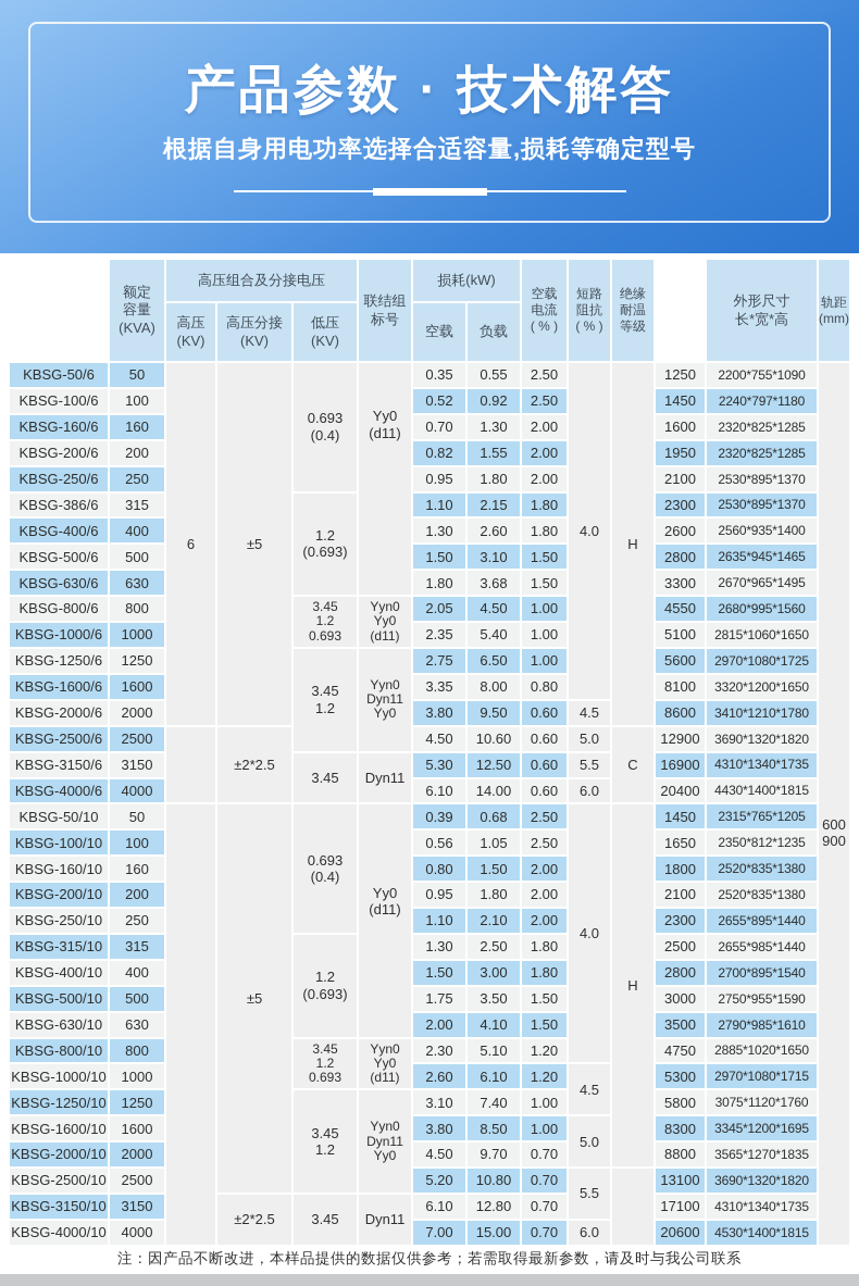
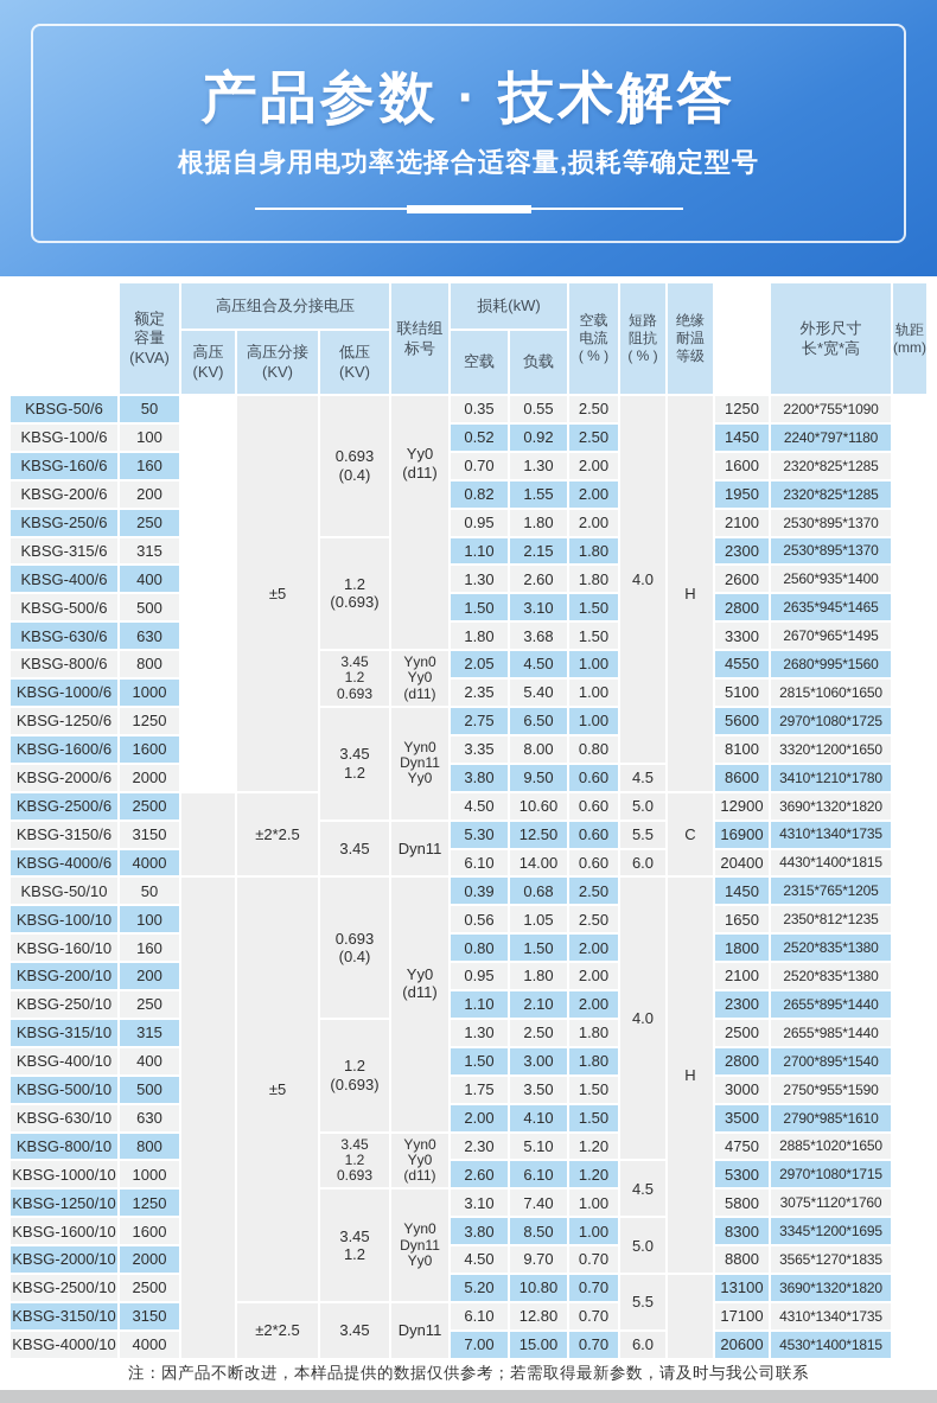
  产品参数 · 技术解答
  根据自身用电功率选择合适容量,损耗等确定型号
  额定
  容量
  (KVA)
  高压组合及分接电压
  高压
  (KV)
  高压分接
  (KV)
  低压
  (KV)
  联结组
  标号
  损耗(kW)
  空载
  负载
  空载
  电流
  ( % )
  短路
  阻抗
  ( % )
  绝缘
  耐温
  等级
  外形尺寸
  长*宽*高
  轨距
  (mm)
  KBSG-50/6
  50
  0.35
  0.55
  2.50
  1250
  2200*755*1090
  KBSG-100/6
  100
  0.52
  0.92
  2.50
  1450
  2240*797*1180
  KBSG-160/6
  160
  0.70
  1.30
  2.00
  1600
  2320*825*1285
  KBSG-200/6
  200
  0.82
  1.55
  2.00
  1950
  2320*825*1285
  KBSG-250/6
  250
  0.95
  1.80
  2.00
  2100
  2530*895*1370
- KBSG-386/6
+ KBSG-315/6
  315
  1.10
  2.15
  1.80
  2300
  2530*895*1370
  KBSG-400/6
  400
  1.30
  2.60
  1.80
  2600
  2560*935*1400
  KBSG-500/6
  500
  1.50
  3.10
  1.50
  2800
  2635*945*1465
  KBSG-630/6
  630
  1.80
  3.68
  1.50
  3300
  2670*965*1495
  KBSG-800/6
  800
  2.05
  4.50
  1.00
  4550
  2680*995*1560
  KBSG-1000/6
  1000
  2.35
  5.40
  1.00
  5100
  2815*1060*1650
  KBSG-1250/6
  1250
  2.75
  6.50
  1.00
  5600
  2970*1080*1725
  KBSG-1600/6
  1600
  3.35
  8.00
  0.80
  8100
  3320*1200*1650
  KBSG-2000/6
  2000
  3.80
  9.50
  0.60
  8600
  3410*1210*1780
  KBSG-2500/6
  2500
  4.50
  10.60
  0.60
  12900
  3690*1320*1820
  KBSG-3150/6
  3150
  5.30
  12.50
  0.60
  16900
  4310*1340*1735
  KBSG-4000/6
  4000
  6.10
  14.00
  0.60
  20400
  4430*1400*1815
  KBSG-50/10
  50
  0.39
  0.68
  2.50
  1450
  2315*765*1205
  KBSG-100/10
  100
  0.56
  1.05
  2.50
  1650
  2350*812*1235
  KBSG-160/10
  160
  0.80
  1.50
  2.00
  1800
  2520*835*1380
  KBSG-200/10
  200
  0.95
  1.80
  2.00
  2100
  2520*835*1380
  KBSG-250/10
  250
  1.10
  2.10
  2.00
  2300
  2655*895*1440
  KBSG-315/10
  315
  1.30
  2.50
  1.80
  2500
  2655*985*1440
  KBSG-400/10
  400
  1.50
  3.00
  1.80
  2800
  2700*895*1540
  KBSG-500/10
  500
  1.75
  3.50
  1.50
  3000
  2750*955*1590
  KBSG-630/10
  630
  2.00
  4.10
  1.50
  3500
  2790*985*1610
  KBSG-800/10
  800
  2.30
  5.10
  1.20
  4750
  2885*1020*1650
  KBSG-1000/10
  1000
  2.60
  6.10
  1.20
  5300
  2970*1080*1715
  KBSG-1250/10
  1250
  3.10
  7.40
  1.00
  5800
  3075*1120*1760
  KBSG-1600/10
  1600
  3.80
  8.50
  1.00
  8300
  3345*1200*1695
  KBSG-2000/10
  2000
  4.50
  9.70
  0.70
  8800
  3565*1270*1835
  KBSG-2500/10
  2500
  5.20
  10.80
  0.70
  13100
  3690*1320*1820
  KBSG-3150/10
  3150
  6.10
  12.80
  0.70
  17100
  4310*1340*1735
  KBSG-4000/10
  4000
  7.00
  15.00
  0.70
  20600
  4530*1400*1815
- 6
  ±5
  ±2*2.5
  ±5
  ±2*2.5
  0.693
  (0.4)
  1.2
  (0.693)
  3.45
  1.2
  0.693
  3.45
  1.2
  3.45
  0.693
  (0.4)
  1.2
  (0.693)
  3.45
  1.2
  0.693
  3.45
  1.2
  3.45
  Yy0
  (d11)
  Yyn0
  Yy0
  (d11)
  Yyn0
  Dyn11
  Yy0
  Dyn11
  Yy0
  (d11)
  Yyn0
  Yy0
  (d11)
  Yyn0
  Dyn11
  Yy0
  Dyn11
  4.0
  4.5
  5.0
  5.5
  6.0
  4.0
  4.5
  5.0
  5.5
  6.0
  H
  C
  H
- 600
- 900
  注：因产品不断改进，本样品提供的数据仅供参考；若需取得最新参数，请及时与我公司联系
